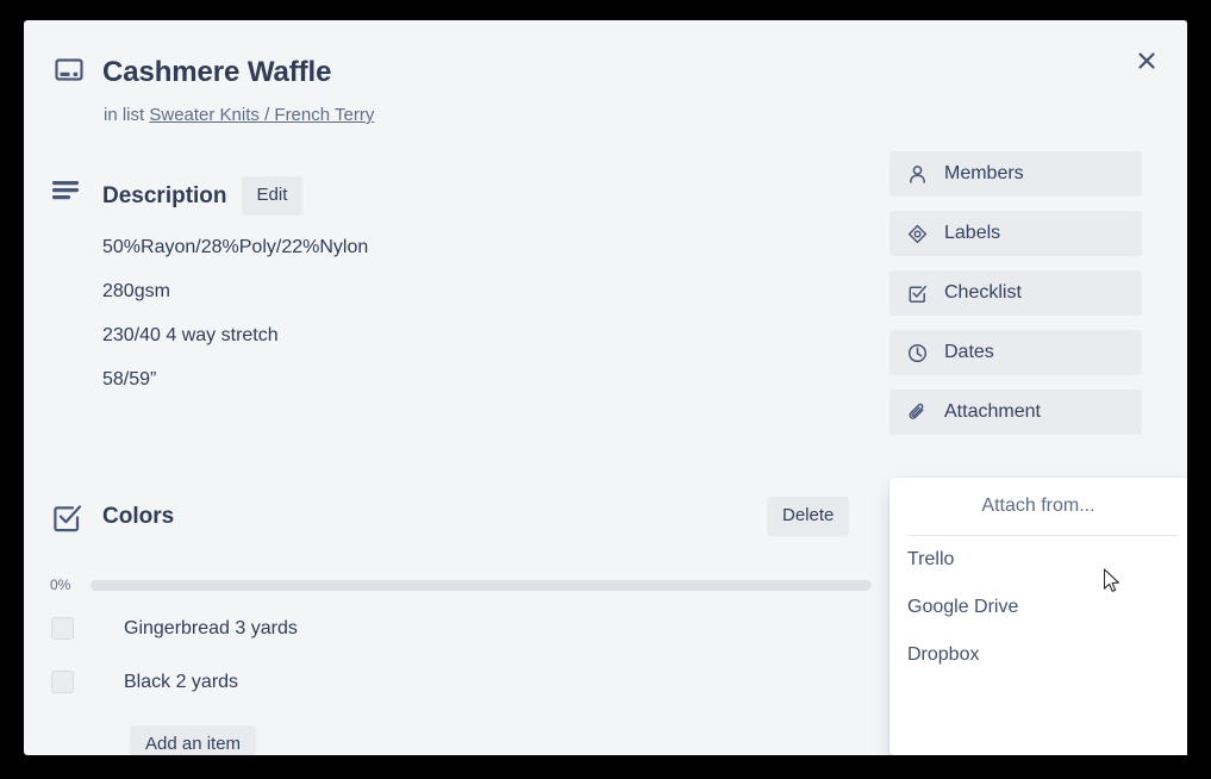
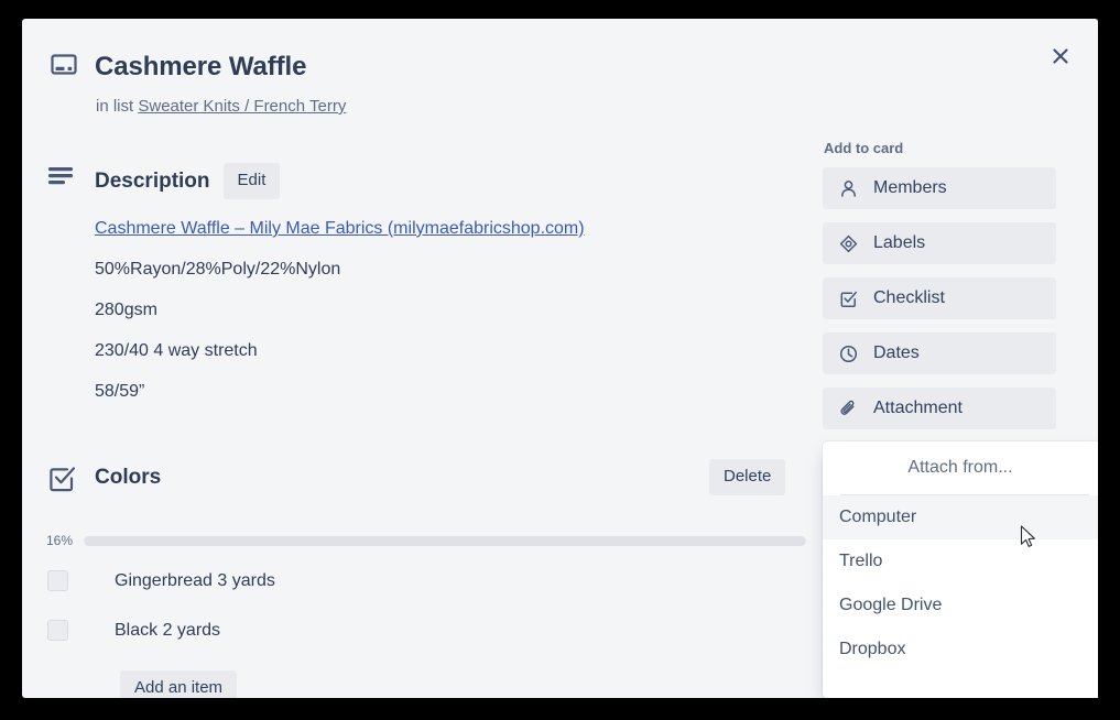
  Cashmere Waffle
  in list Sweater Knits / French Terry
  Description
  Edit
+ Cashmere Waffle – Mily Mae Fabrics (milymaefabricshop.com)
  50%Rayon/28%Poly/22%Nylon
  280gsm
  230/40 4 way stretch
  58/59”
  Colors
  Delete
- 0%
+ 16%
  Gingerbread 3 yards
  Black 2 yards
  Add an item
+ Add to card
  Members
  Labels
  Checklist
  Dates
  Attachment
  Attach from...
+ Computer
  Trello
  Google Drive
  Dropbox
